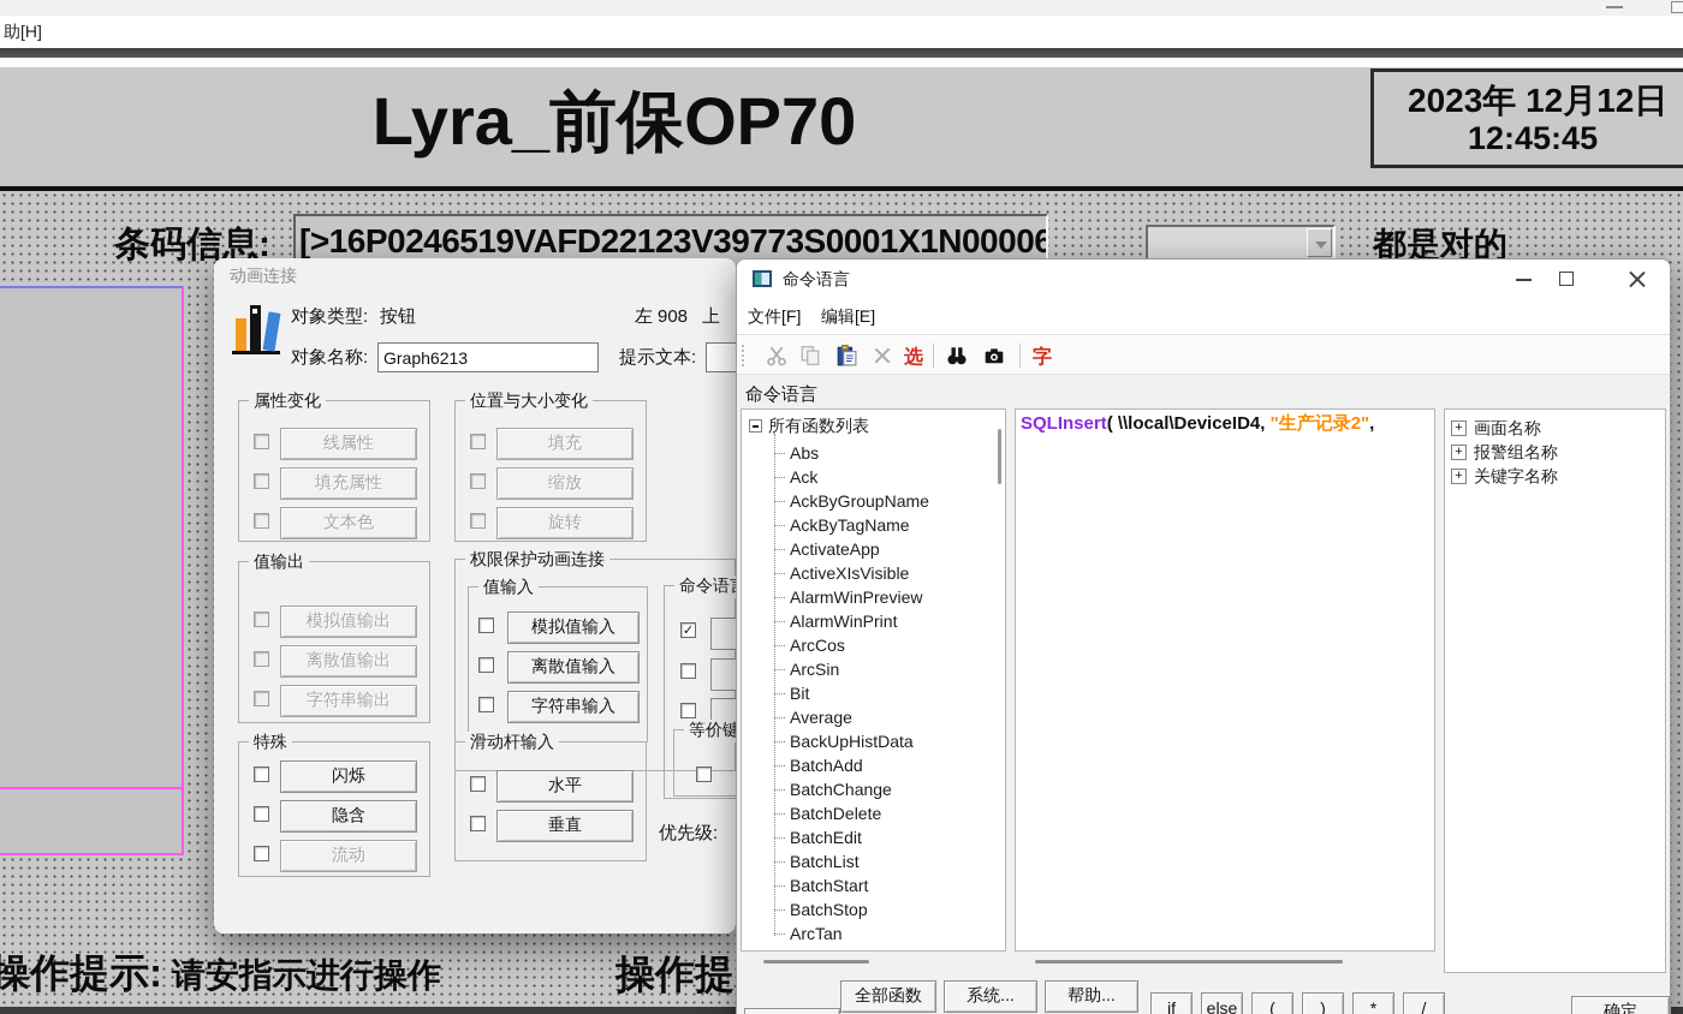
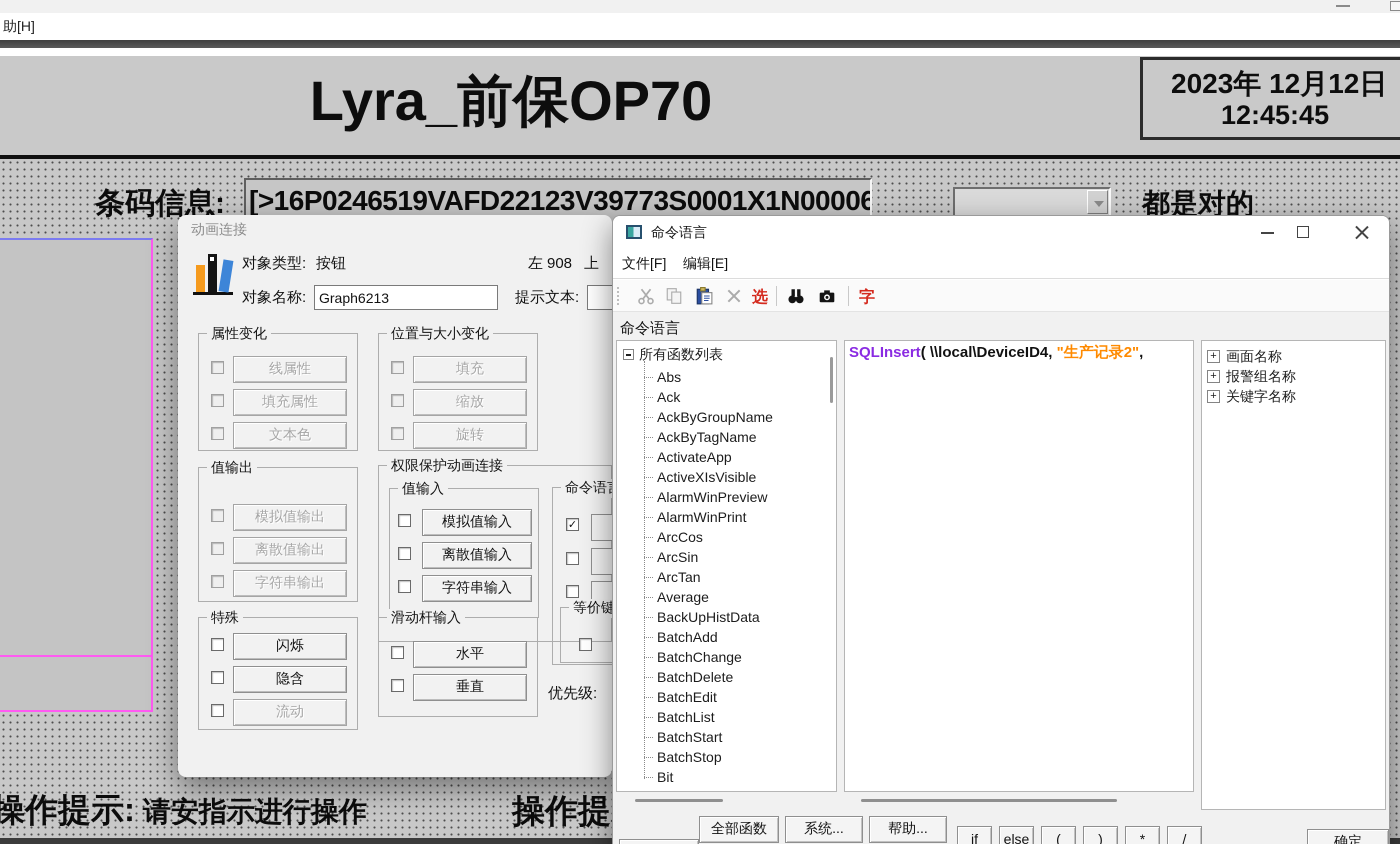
  助[H]
  Lyra_前保OP70
  2023年 12月12日
  12:45:45
  条码信息:
  [>16P0246519VAFD22123V39773S0001X1N00006
  都是对的
  操作提示: 请安指示进行操作
  动画连接
  对象类型:
  按钮
  对象名称:
  Graph6213
  左
  908
  上
  提示文本:
  属性变化
  线属性
  填充属性
  文本色
  位置与大小变化
  填充
  缩放
  旋转
  值输出
  模拟值输出
  离散值输出
  字符串输出
  权限保护动画连接
  值输入
  模拟值输入
  离散值输入
  字符串输入
  命令语
  等价键
  特殊
  闪烁
  隐含
  流动
  滑动杆输入
  水平
  垂直
  优先级:
  命令语言
  文件[F]
  编辑[E]
  选
  字
  命令语言
  所有函数列表
  Abs
  Ack
  AckByGroupName
  AckByTagName
  ActivateApp
  ActiveXIsVisible
  AlarmWinPreview
  AlarmWinPrint
  ArcCos
  ArcSin
- Bit
+ ArcTan
  Average
  BackUpHistData
  BatchAdd
  BatchChange
  BatchDelete
  BatchEdit
  BatchList
  BatchStart
  BatchStop
- ArcTan
+ Bit
  SQLInsert( \\local\DeviceID4, "生产记录2",
  画面名称
  报警组名称
  关键字名称
  全部函数
  系统...
  帮助...
  if
  else
  (
  )
  *
  /
  确定
